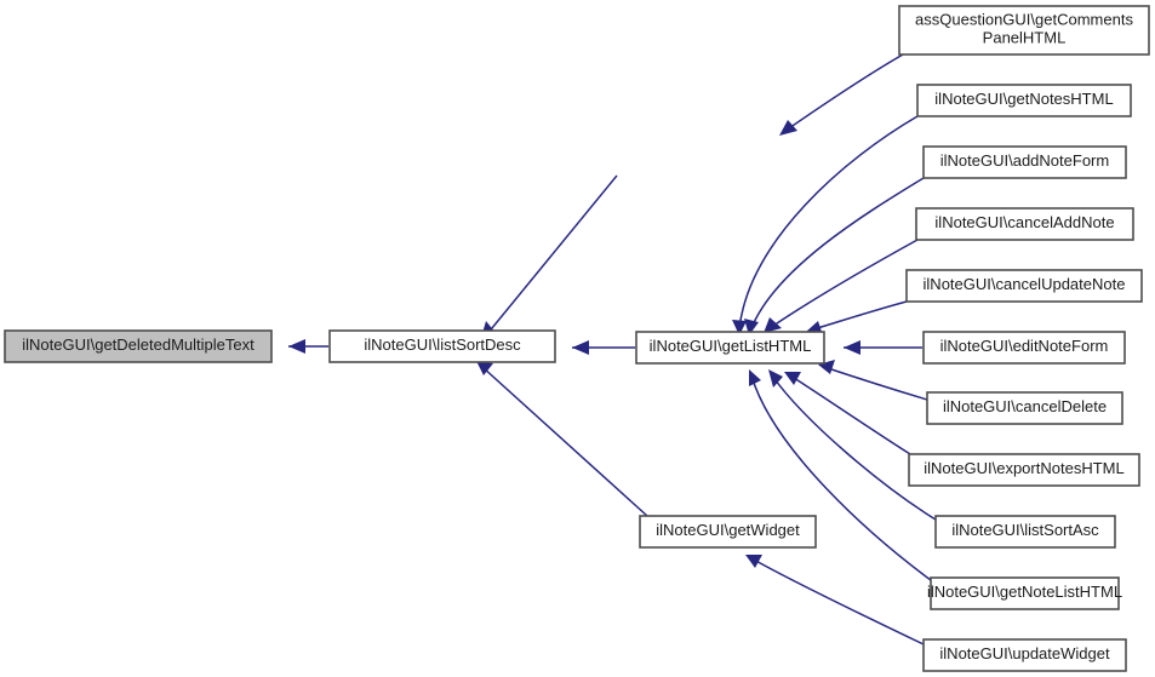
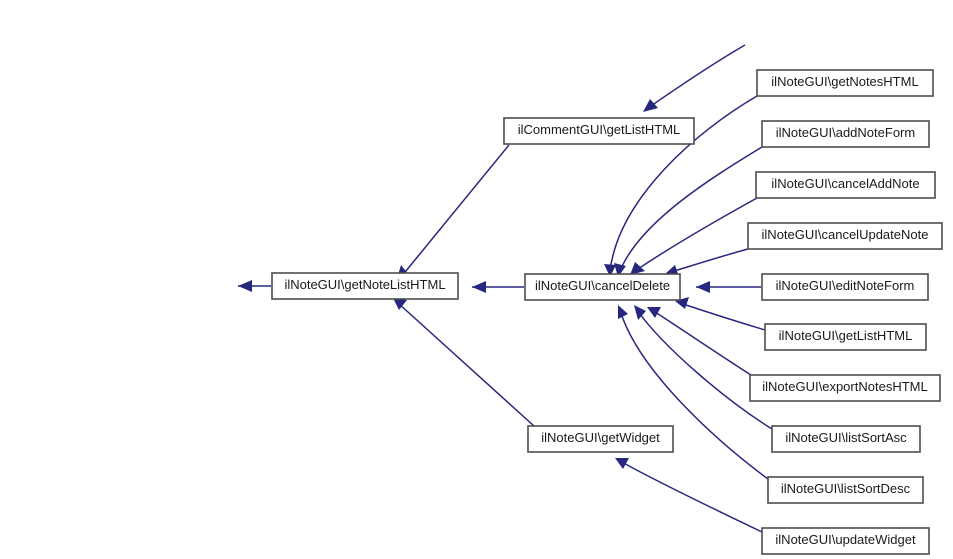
- ilNoteGUI\getDeletedMultipleText
- ilNoteGUI\listSortDesc
+ ilNoteGUI\getNoteListHTML
+ ilCommentGUI\getListHTML
- ilNoteGUI\getListHTML
+ ilNoteGUI\cancelDelete
  ilNoteGUI\getWidget
- assQuestionGUI\getComments PanelHTML
  ilNoteGUI\getNotesHTML
  ilNoteGUI\addNoteForm
  ilNoteGUI\cancelAddNote
  ilNoteGUI\cancelUpdateNote
  ilNoteGUI\editNoteForm
- ilNoteGUI\cancelDelete
+ ilNoteGUI\getListHTML
  ilNoteGUI\exportNotesHTML
  ilNoteGUI\listSortAsc
- ilNoteGUI\getNoteListHTML
+ ilNoteGUI\listSortDesc
  ilNoteGUI\updateWidget
